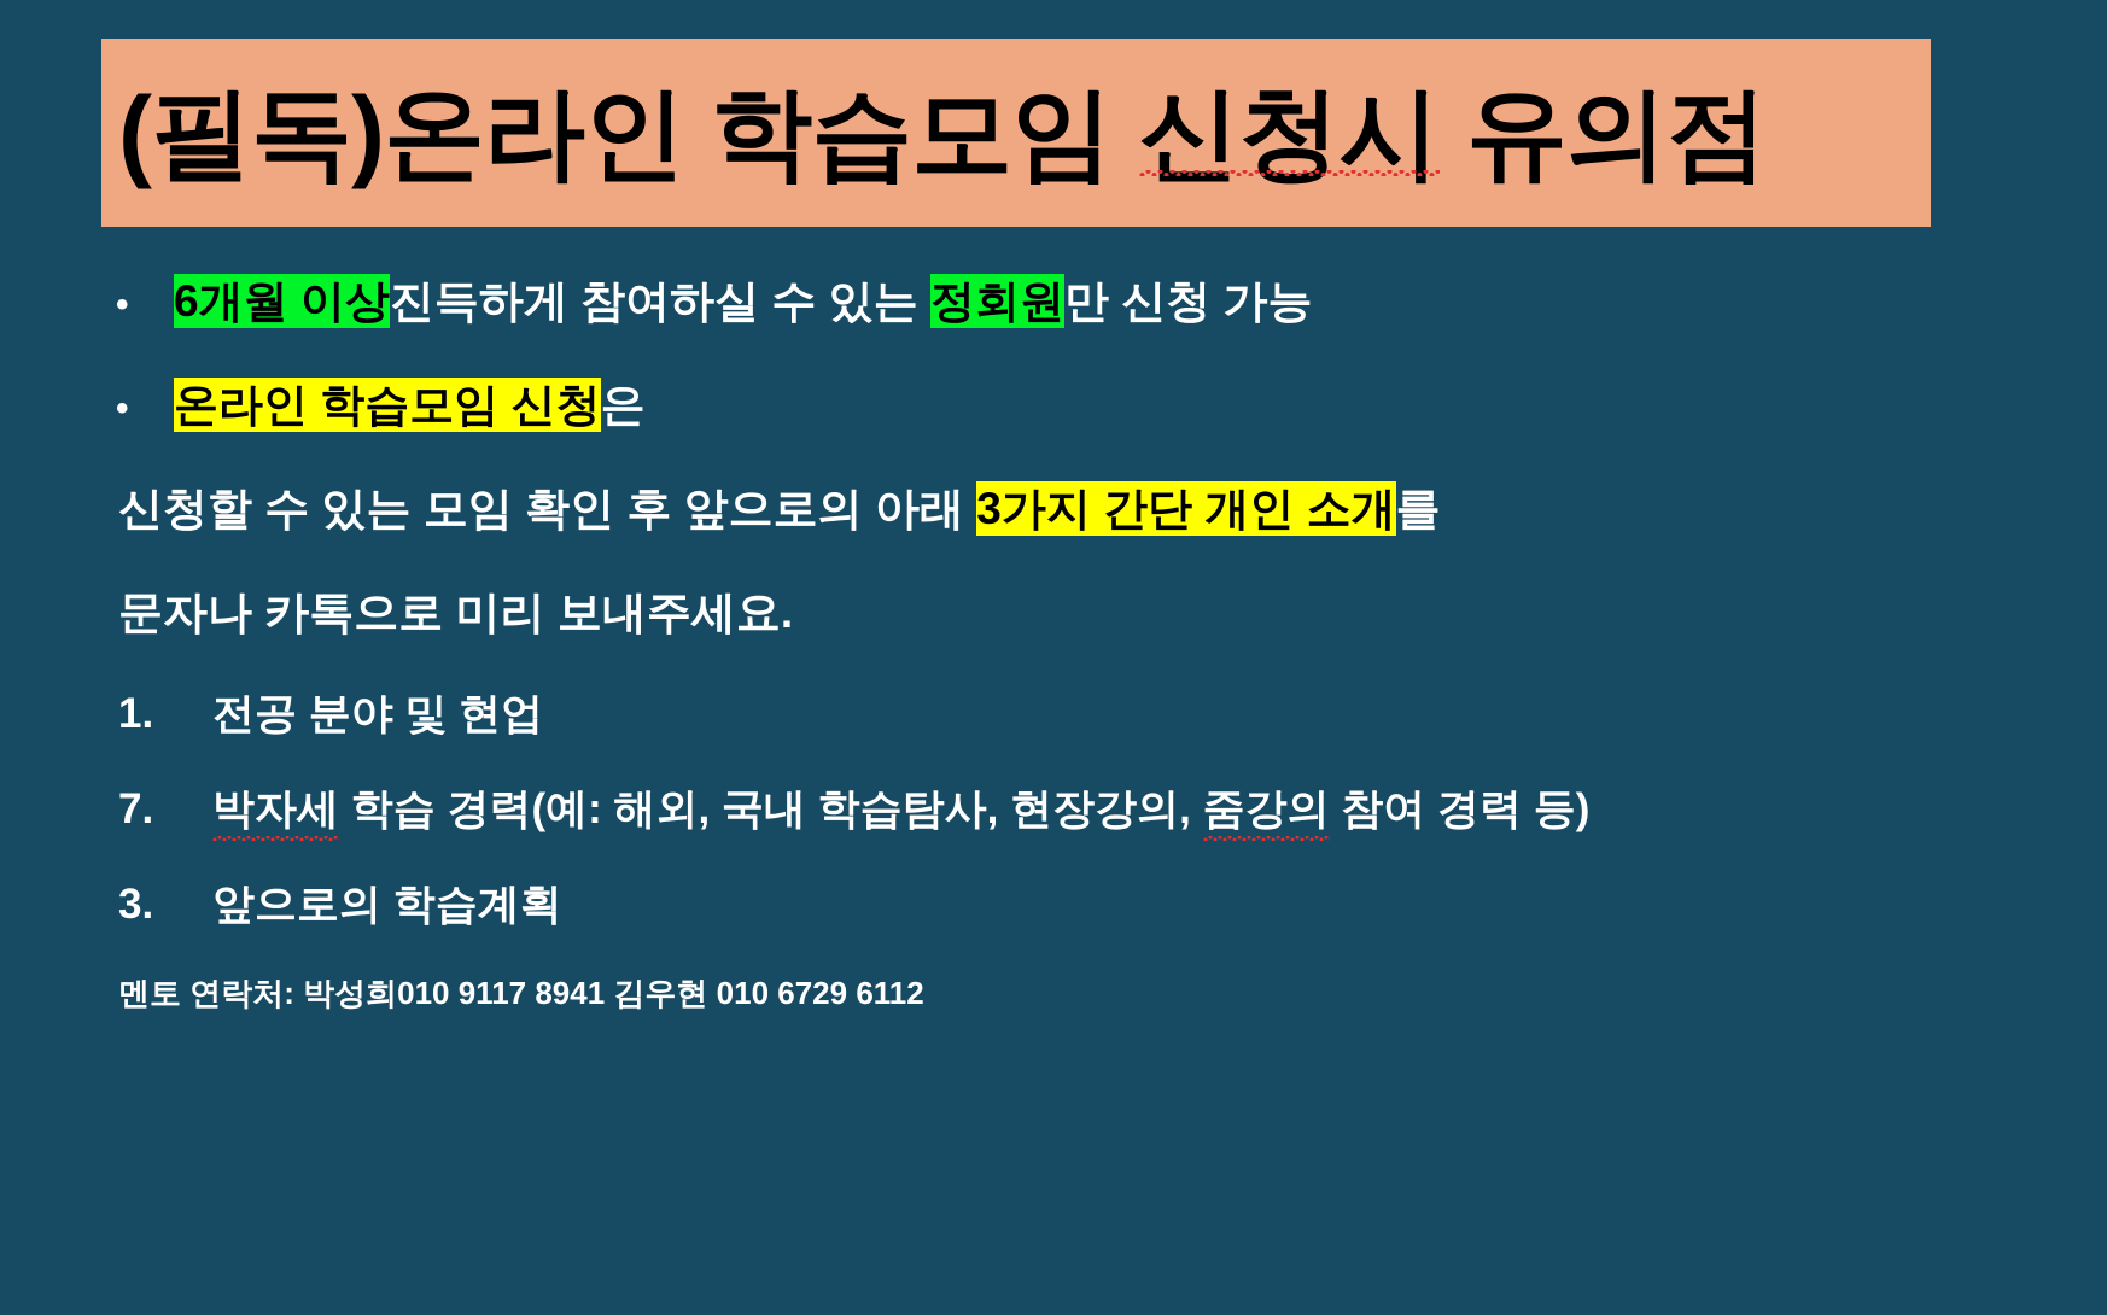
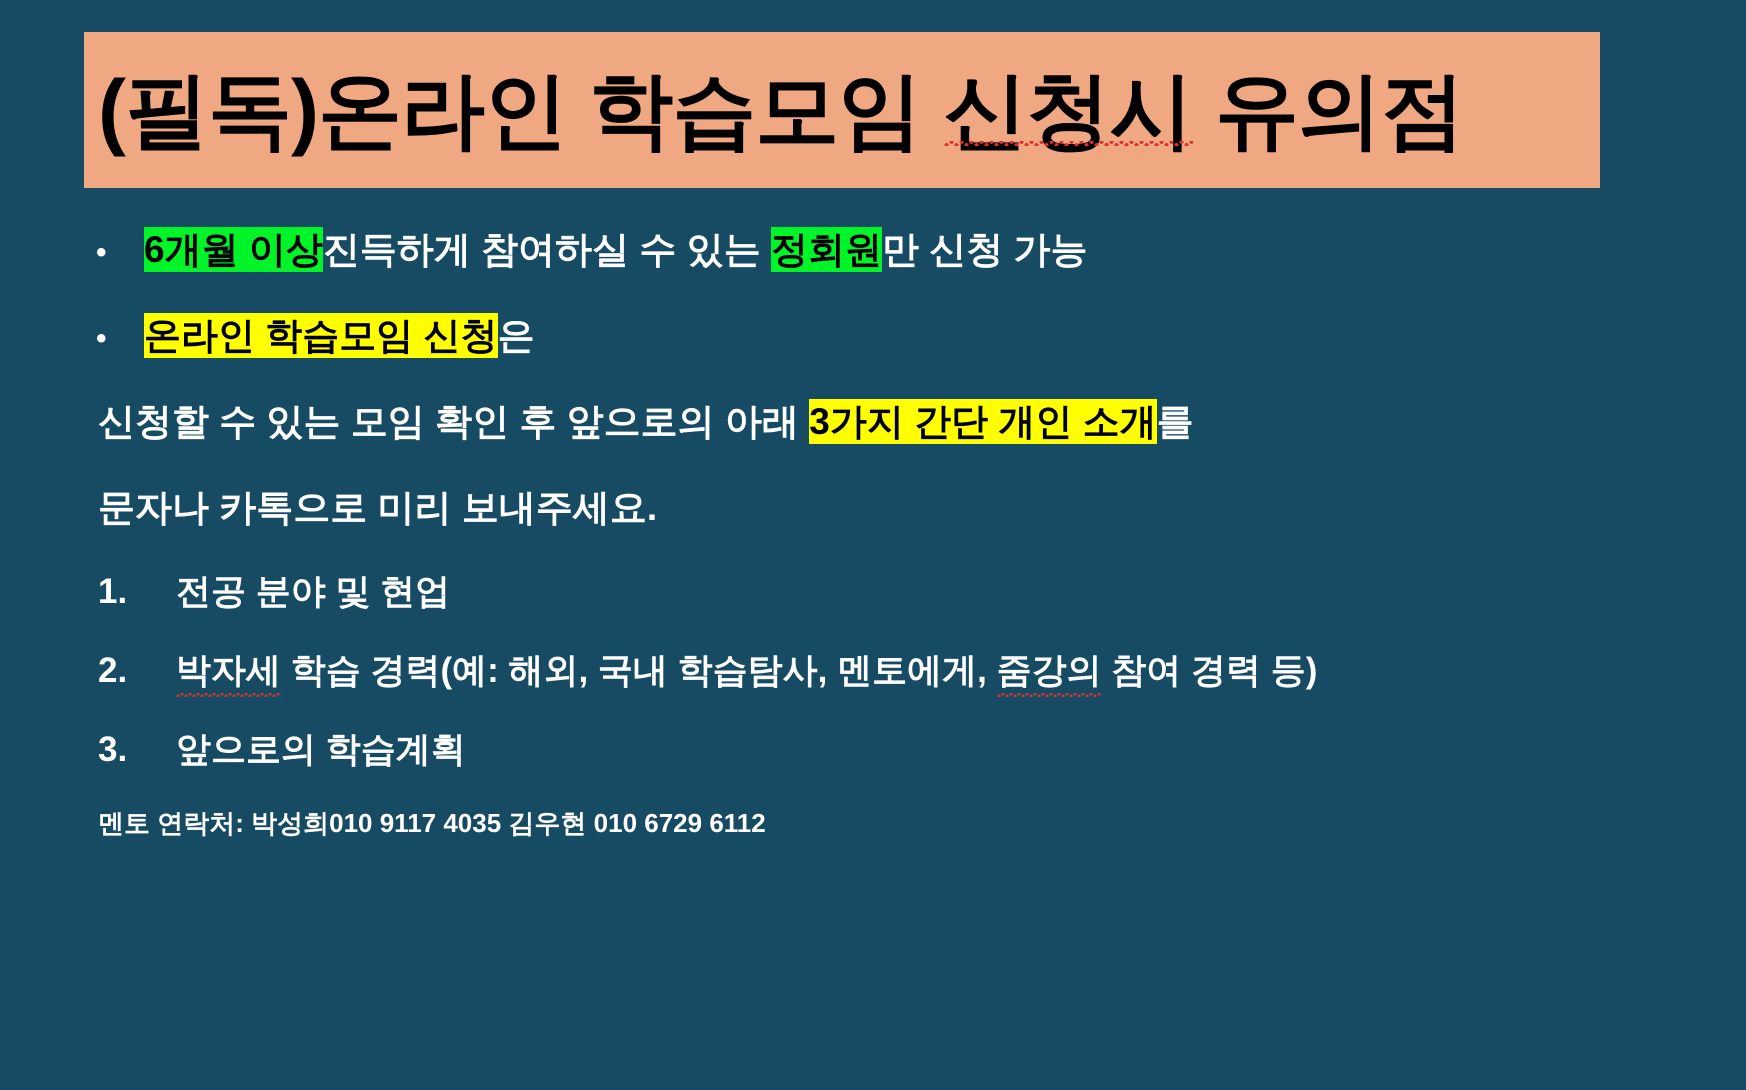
  (필독)온라인 학습모임 신청시 유의점
  6개월 이상진득하게 참여하실 수 있는 정회원만 신청 가능
  온라인 학습모임 신청은
  신청할 수 있는 모임 확인 후 앞으로의 아래 3가지 간단 개인 소개를
  문자나 카톡으로 미리 보내주세요.
  1.
  전공 분야 및 현업
- 7.
+ 2.
- 박자세 학습 경력(예: 해외, 국내 학습탐사, 현장강의, 줌강의 참여 경력 등)
+ 박자세 학습 경력(예: 해외, 국내 학습탐사, 멘토에게, 줌강의 참여 경력 등)
  3.
  앞으로의 학습계획
- 멘토 연락처: 박성희010 9117 8941 김우현 010 6729 6112
+ 멘토 연락처: 박성희010 9117 4035 김우현 010 6729 6112
